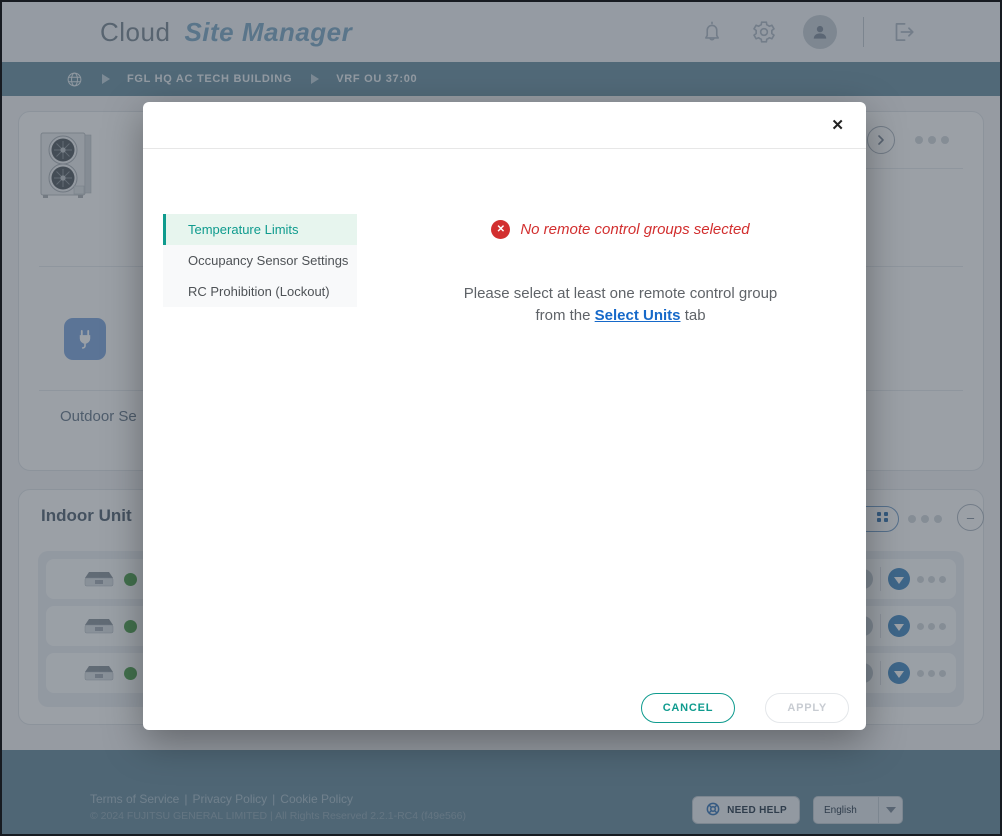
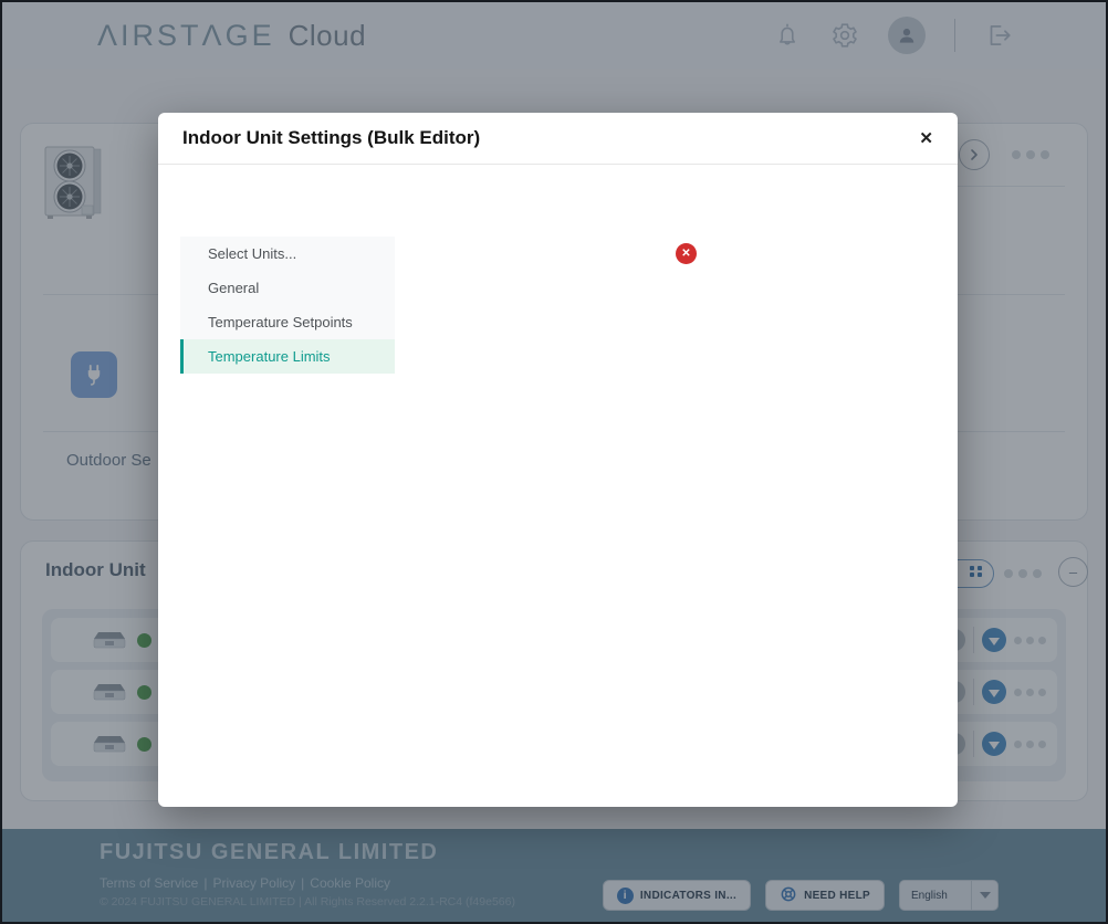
+ ΛIRSTΛGE
  Cloud
- Site Manager
- FGL HQ AC TECH BUILDING
- VRF OU 37:00
  Outdoor Se
  Indoor Unit
  –
+ FUJITSU GENERAL LIMITED
  Terms of Service Privacy Policy | Cookie Policy
+ i
+ INDICATORS IN...
  NEED HELP
  English
+ Indoor Unit Settings (Bulk Editor)
  ✕
+ Select Units...
+ General
+ Temperature Setpoints
  Temperature Limits
- Occupancy Sensor Settings
- RC Prohibition (Lockout)
  ✕
- No remote control groups selected
- Please select at least one remote control group from the Select Units tab
- CANCEL
- APPLY
